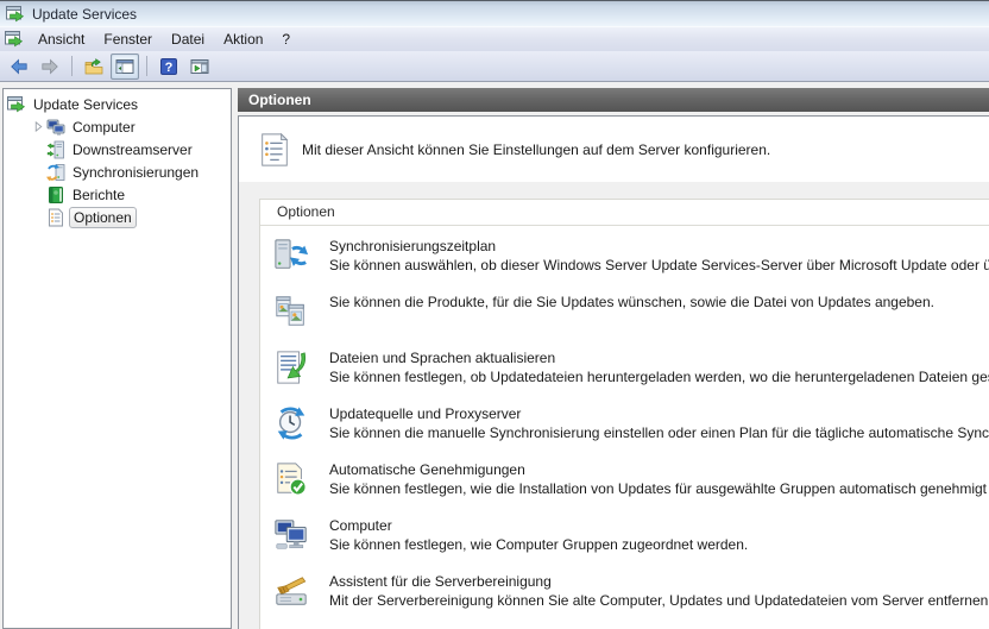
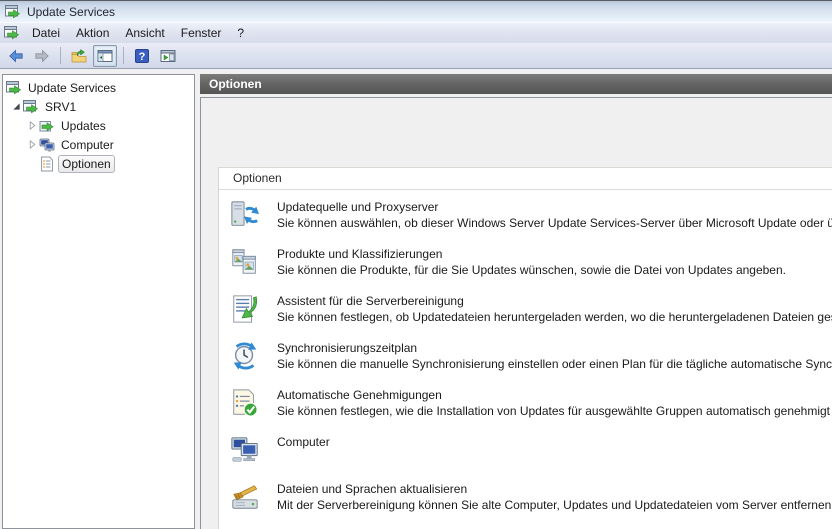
  Update Services
- Ansicht
+ Datei
- Fenster
+ Aktion
- Datei
+ Ansicht
- Aktion
+ Fenster
  ?
  ?
  Update Services
+ SRV1
+ Updates
  Computer
- Downstreamserver
- Synchronisierungen
- Berichte
  Optionen
  Optionen
- Mit dieser Ansicht können Sie Einstellungen auf dem Server konfigurieren.
  Optionen
- Synchronisierungszeitplan
+ Updatequelle und Proxyserver
  Sie können auswählen, ob dieser Windows Server Update Services-Server über Microsoft Update oder ü
+ Produkte und Klassifizierungen
  Sie können die Produkte, für die Sie Updates wünschen, sowie die Datei von Updates angeben.
- Dateien und Sprachen aktualisieren
+ Assistent für die Serverbereinigung
  Sie können festlegen, ob Updatedateien heruntergeladen werden, wo die heruntergeladenen Dateien ge
- Updatequelle und Proxyserver
+ Synchronisierungszeitplan
  Sie können die manuelle Synchronisierung einstellen oder einen Plan für die tägliche automatische Sync
  Automatische Genehmigungen
  Sie können festlegen, wie die Installation von Updates für ausgewählte Gruppen automatisch genehmigt
  Computer
- Sie können festlegen, wie Computer Gruppen zugeordnet werden.
- Assistent für die Serverbereinigung
+ Dateien und Sprachen aktualisieren
  Mit der Serverbereinigung können Sie alte Computer, Updates und Updatedateien vom Server entfernen
